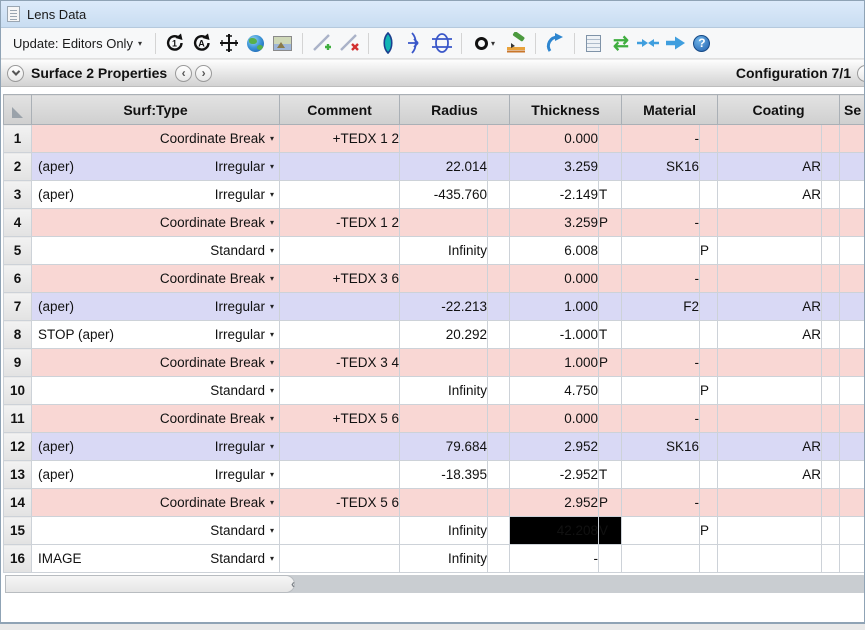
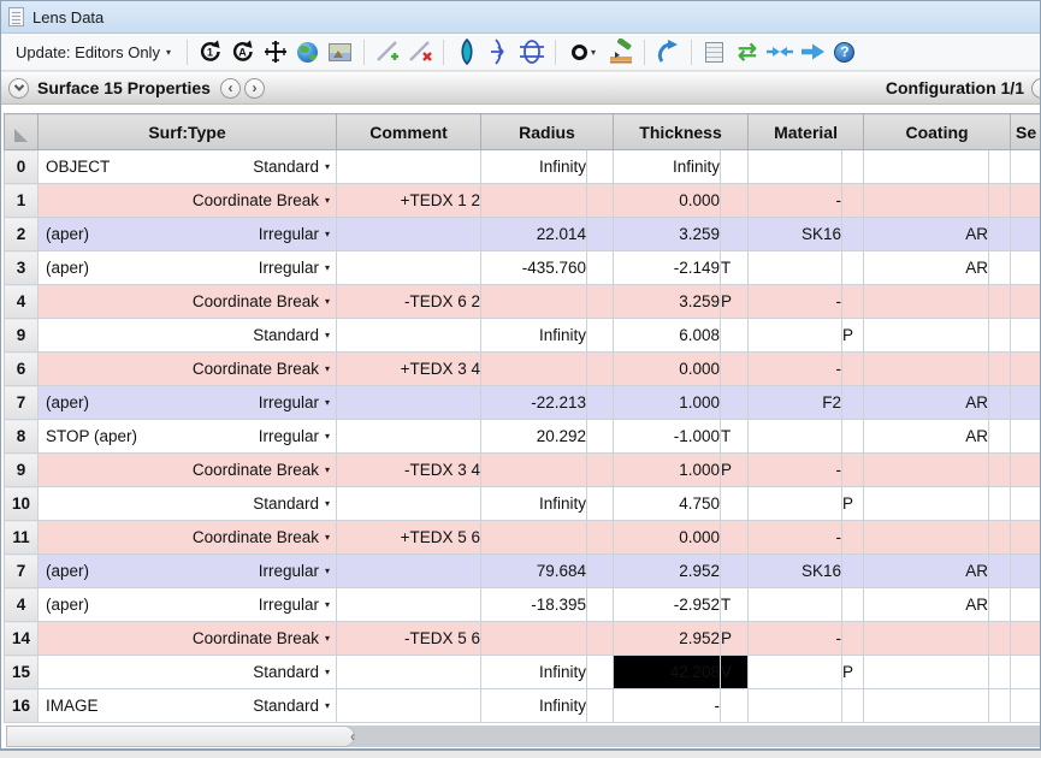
  Lens Data
  Update: Editors Only
  ▾
  1
  A
  ▾
  ⇄
  ?
- Surface 2 Properties
+ Surface 15 Properties
  ‹
  ›
- Configuration 7/1
+ Configuration 1/1
  	Surf:Type	Comment	Radius	Thickness	Material	Coating	Se
+ 0	OBJECT Standard ▾		Infinity		Infinity
  1	Coordinate Break ▾	+TEDX 1 2			0.000		-
  2	(aper) Irregular ▾		22.014		3.259		SK16		AR
  3	(aper) Irregular ▾		-435.760		-2.149	T			AR
- 4	Coordinate Break ▾	-TEDX 1 2			3.259	P	-
+ 4	Coordinate Break ▾	-TEDX 6 2			3.259	P	-
- 5	Standard ▾		Infinity		6.008			P
+ 9	Standard ▾		Infinity		6.008			P
- 6	Coordinate Break ▾	+TEDX 3 6			0.000		-
+ 6	Coordinate Break ▾	+TEDX 3 4			0.000		-
  7	(aper) Irregular ▾		-22.213		1.000		F2		AR
  8	STOP (aper) Irregular ▾		20.292		-1.000	T			AR
  9	Coordinate Break ▾	-TEDX 3 4			1.000	P	-
  10	Standard ▾		Infinity		4.750			P
  11	Coordinate Break ▾	+TEDX 5 6			0.000		-
- 12	(aper) Irregular ▾		79.684		2.952		SK16		AR
+ 7	(aper) Irregular ▾		79.684		2.952		SK16		AR
- 13	(aper) Irregular ▾		-18.395		-2.952	T			AR
+ 4	(aper) Irregular ▾		-18.395		-2.952	T			AR
  14	Coordinate Break ▾	-TEDX 5 6			2.952	P	-
  15	Standard ▾		Infinity		42.208			P
  16	IMAGE Standard ▾		Infinity		-
  ‹
